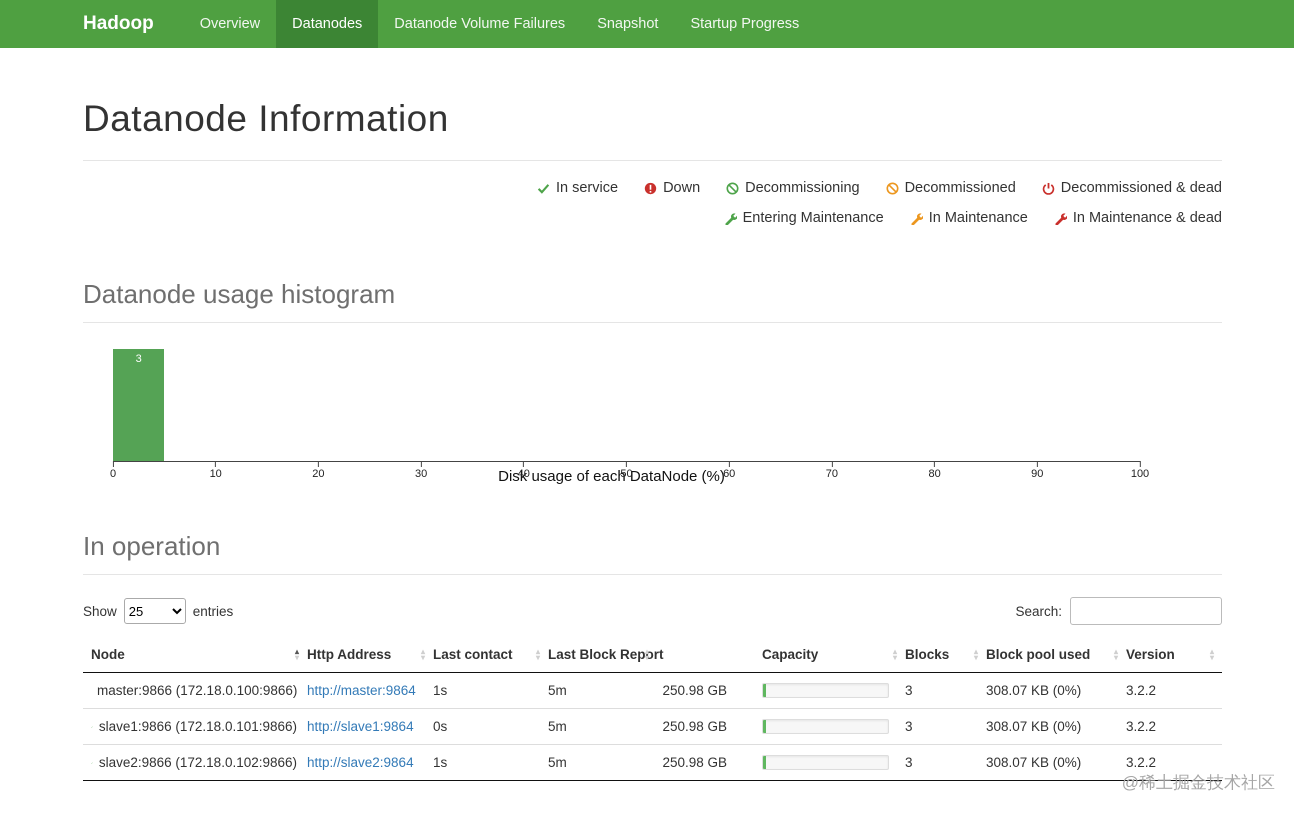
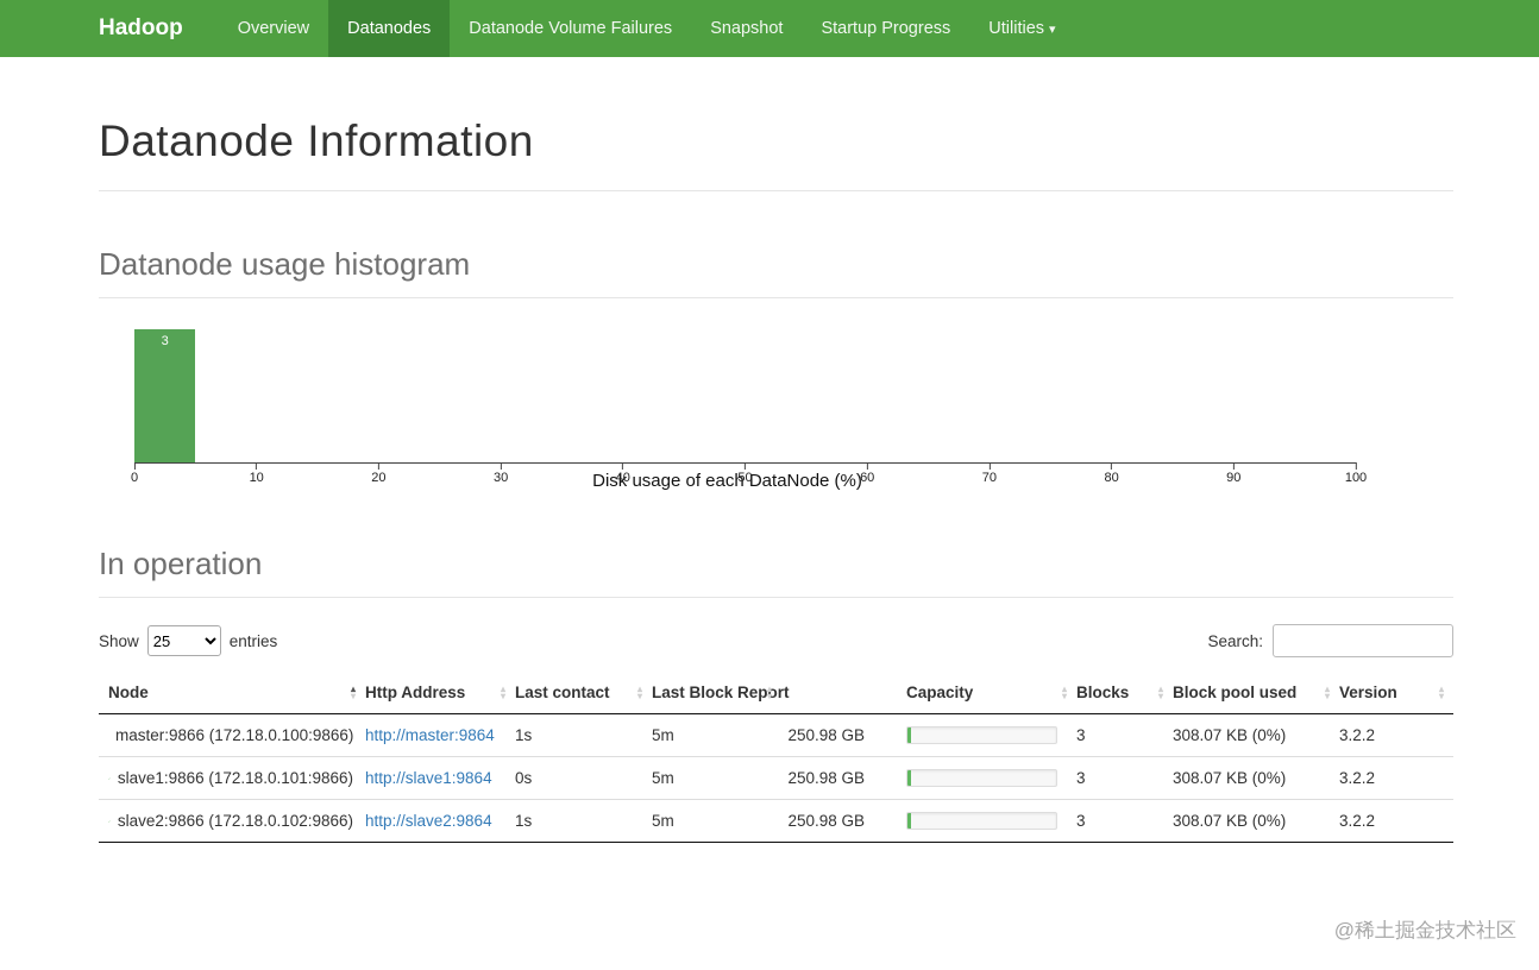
  Hadoop
  Overview
  Datanodes
  Datanode Volume Failures
  Snapshot
  Startup Progress
+ Utilities ▾
  Datanode Information
- In service
- Down
- Decommissioning
- Decommissioned
- Decommissioned & dead
- Entering Maintenance
- In Maintenance
- In Maintenance & dead
  Datanode usage histogram
  3
  0
  10
  20
  30
  40
  50
  60
  70
  80
  90
  100
  Disk usage of each DataNode (%)
  In operation
  Show
  25
  entries
  Search:
  Node ▴▾	Http Address ▴▾	Last contact ▴▾	Last Block Report▴▾	Capacity ▴▾	Blocks ▴▾	Block pool used ▴▾	Version ▴▾
  master:9866 (172.18.0.100:9866)	http://master:9864	1s	5m	250.98 GB	3	308.07 KB (0%)	3.2.2
  slave1:9866 (172.18.0.101:9866)	http://slave1:9864	0s	5m	250.98 GB	3	308.07 KB (0%)	3.2.2
  slave2:9866 (172.18.0.102:9866)	http://slave2:9864	1s	5m	250.98 GB	3	308.07 KB (0%)	3.2.2
  @稀土掘金技术社区
